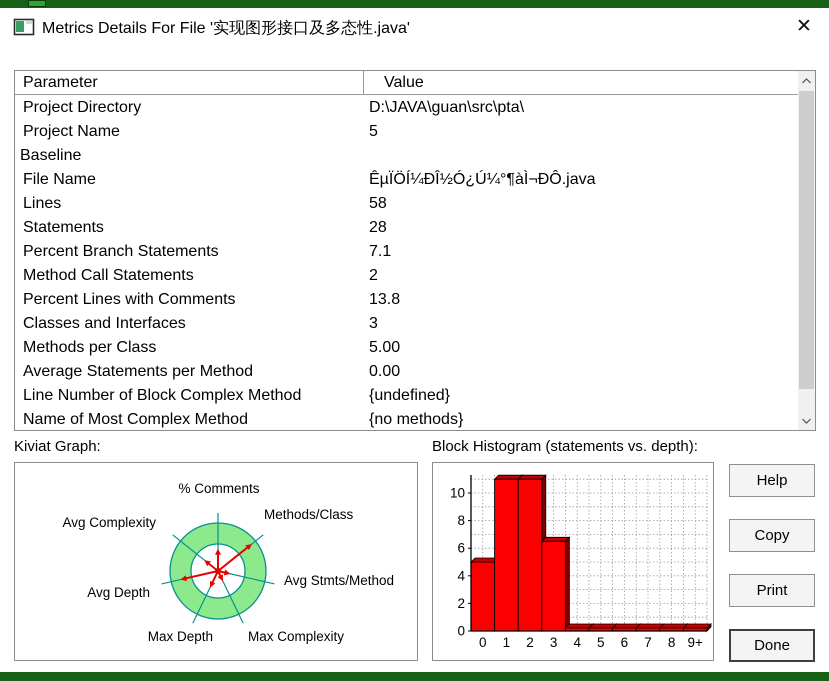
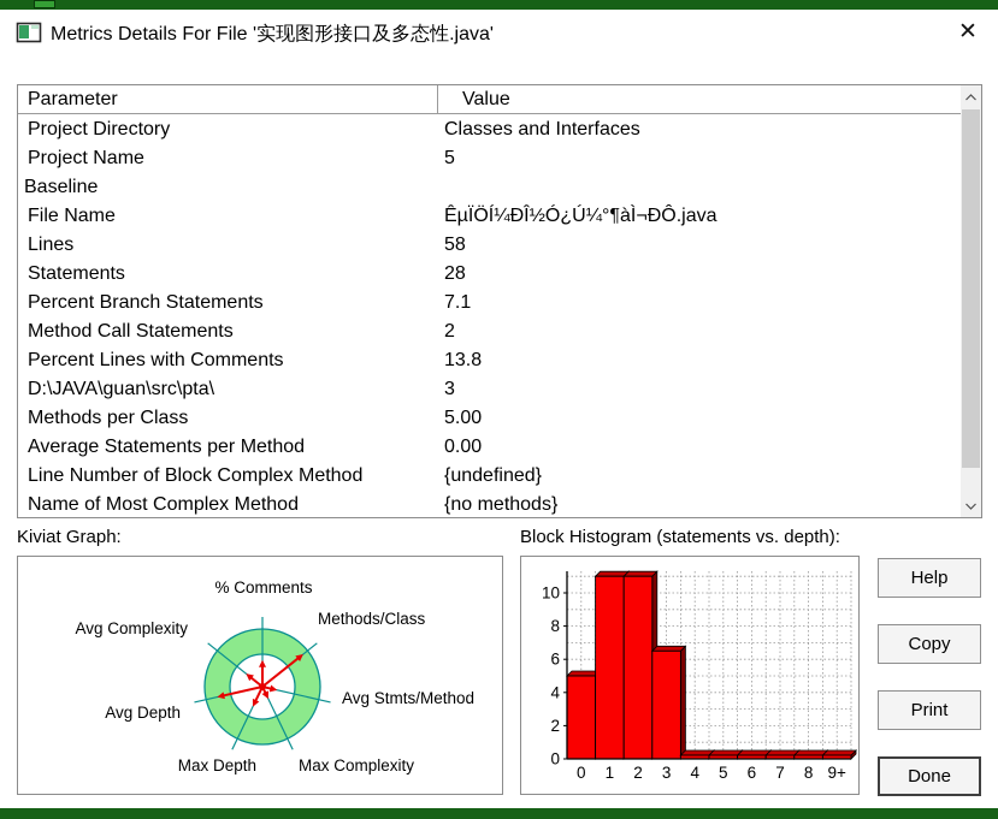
  Metrics Details For File '实现图形接口及多态性.java'
  ✕
  Parameter
  Value
  Project Directory
- D:\JAVA\guan\src\pta\
+ Classes and Interfaces
  Project Name
  5
  Baseline
  File Name
  ÊµÏÖÍ¼ÐÎ½Ó¿Ú¼°¶àÌ¬ÐÔ.java
  Lines
  58
  Statements
  28
  Percent Branch Statements
  7.1
  Method Call Statements
  2
  Percent Lines with Comments
  13.8
- Classes and Interfaces
+ D:\JAVA\guan\src\pta\
  3
  Methods per Class
  5.00
  Average Statements per Method
  0.00
  Line Number of Block Complex Method
  {undefined}
  Name of Most Complex Method
  {no methods}
  Kiviat Graph:
  Block Histogram (statements vs. depth):
  % Comments
  Methods/Class
  Avg Stmts/Method
  Max Complexity
  Max Depth
  Avg Depth
  Avg Complexity
  0
  2
  4
  6
  8
  10
  0
  1
  2
  3
  4
  5
  6
  7
  8
  9+
  Help
  Copy
  Print
  Done
